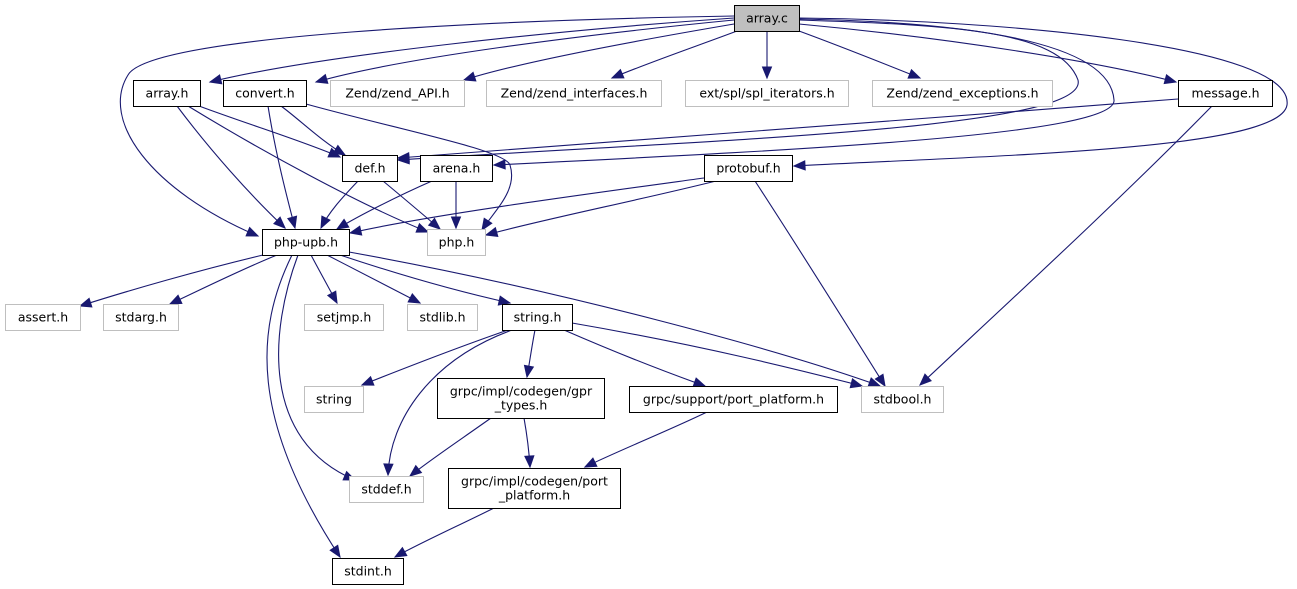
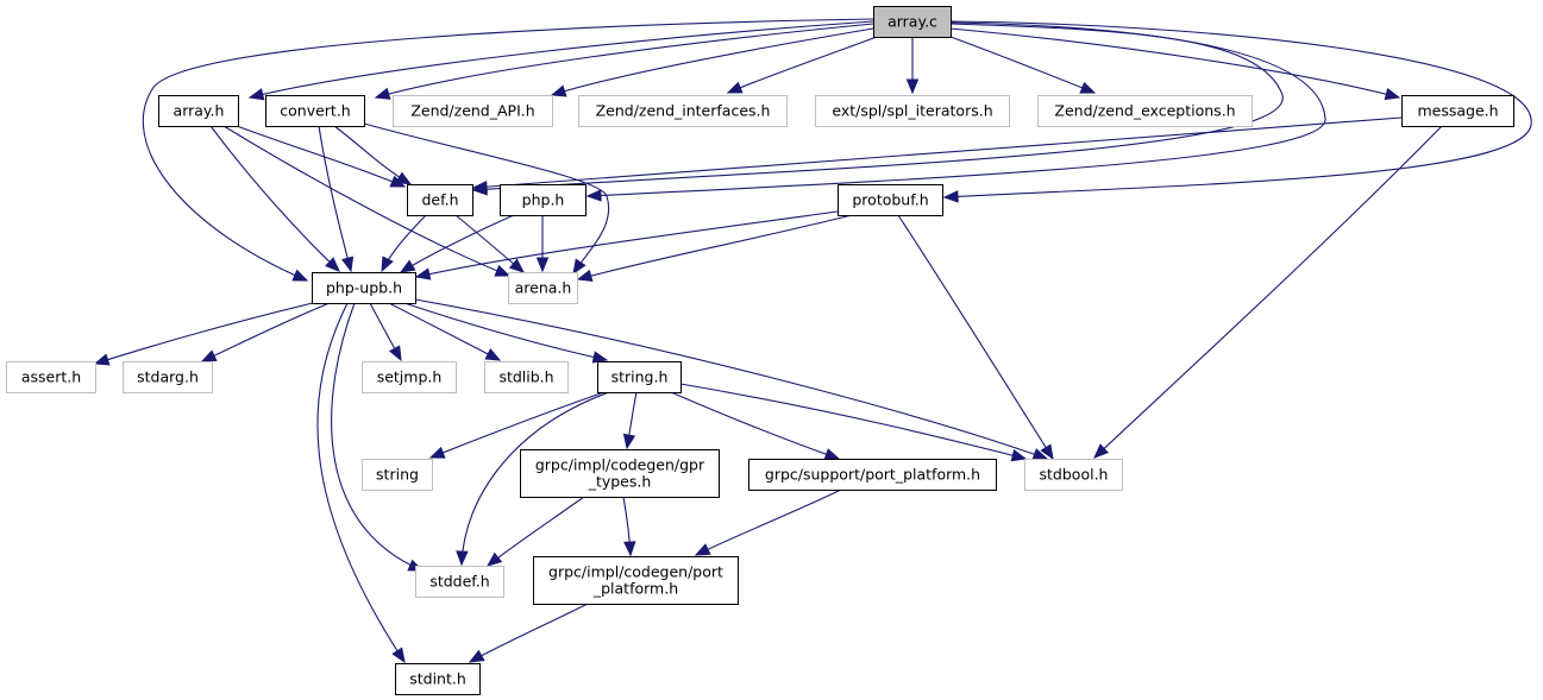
  array.c
  array.h
  convert.h
  Zend/zend_API.h
  Zend/zend_interfaces.h
  ext/spl/spl_iterators.h
  Zend/zend_exceptions.h
  message.h
  def.h
- arena.h
+ php.h
  protobuf.h
  php-upb.h
- php.h
+ arena.h
  assert.h
  stdarg.h
  setjmp.h
  stdlib.h
  string.h
  stdbool.h
  string
  grpc/impl/codegen/gpr
  _types.h
  grpc/support/port_platform.h
  stddef.h
  grpc/impl/codegen/port
  _platform.h
  stdint.h
